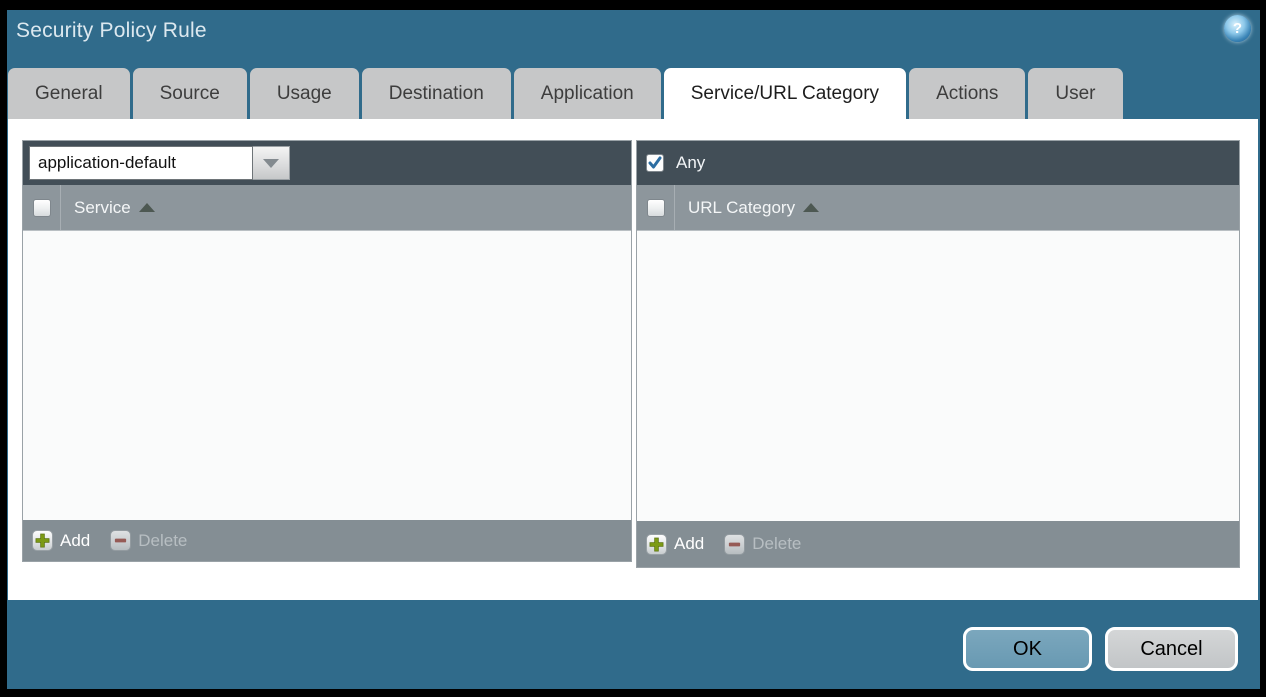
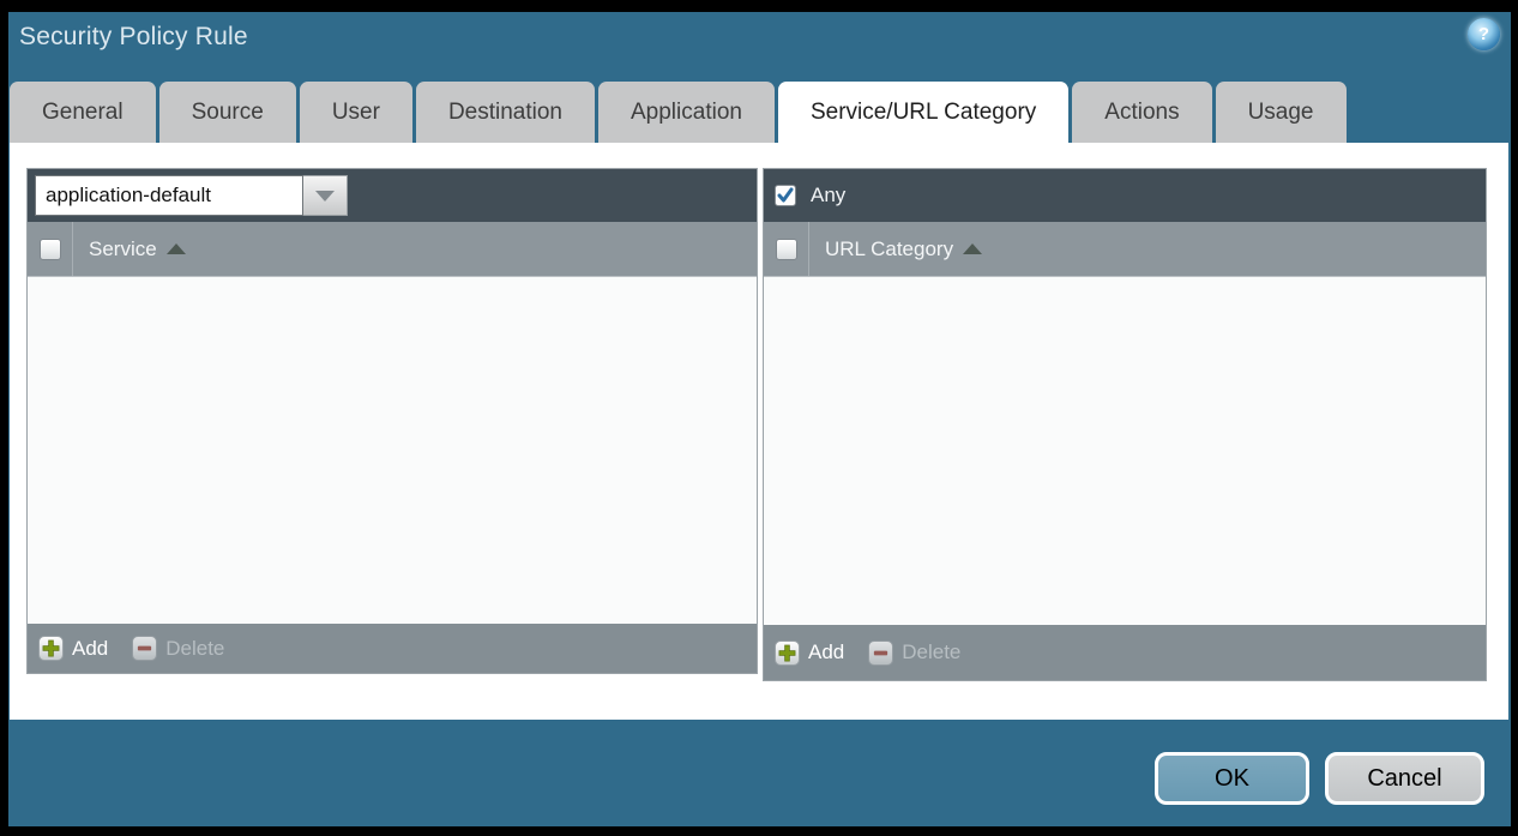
  Security Policy Rule
  ?
  General
  Source
- Usage
+ User
  Destination
  Application
  Service/URL Category
  Actions
- User
+ Usage
  application-default
  Service
  Add
  Delete
  Any
  URL Category
  Add
  Delete
  OK
  Cancel
